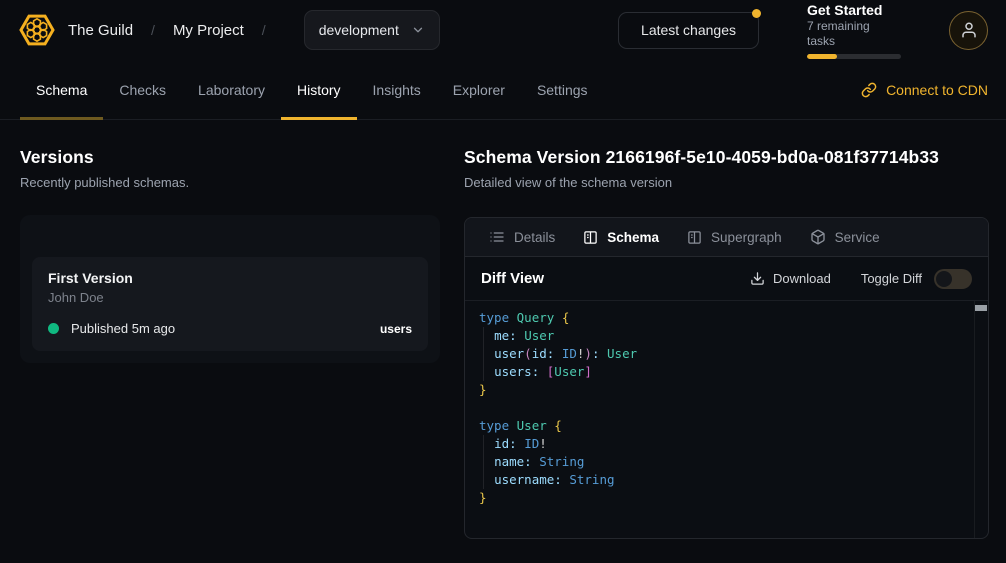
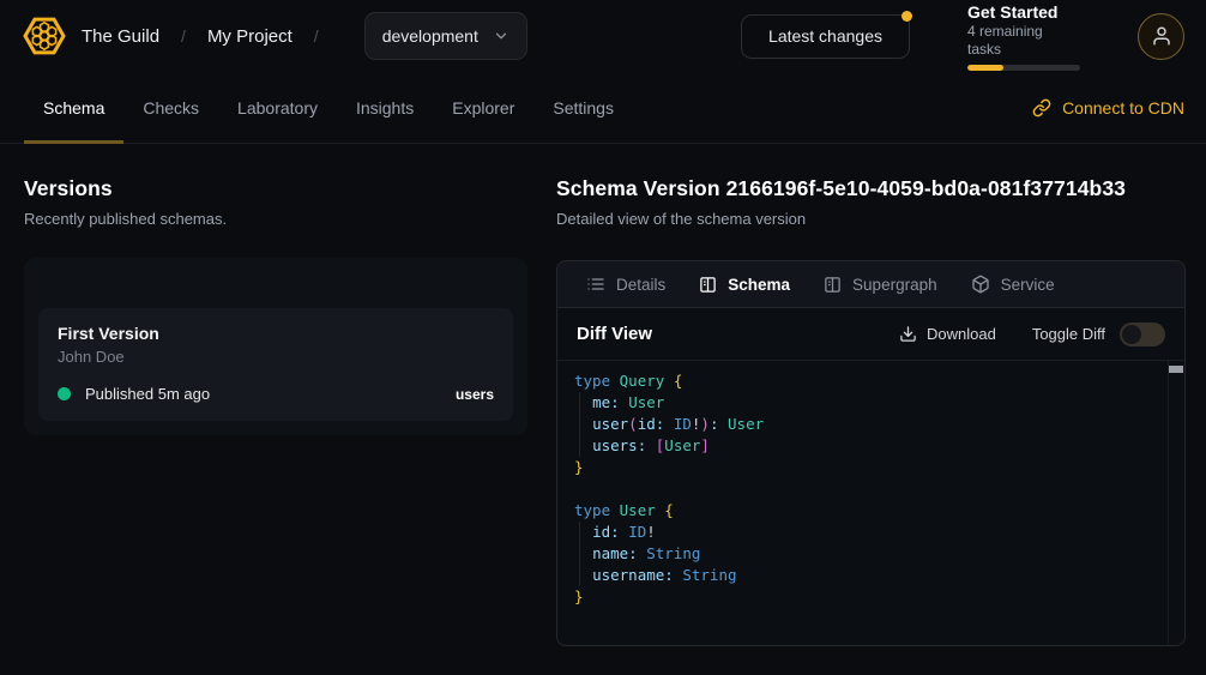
  The Guild
  /
  My Project
  /
  development
  Latest changes
  Get Started
- 7 remaining tasks
+ 4 remaining tasks
  Schema
  Checks
  Laboratory
- History
  Insights
  Explorer
  Settings
  Connect to CDN
  Versions
  Recently published schemas.
  First Version
  John Doe
  Published 5m ago
  users
  Schema Version 2166196f-5e10-4059-bd0a-081f37714b33
  Detailed view of the schema version
  Details
  Schema
  Supergraph
  Service
  Diff View
  Download
  Toggle Diff
  type Query {
  me: User
  user(id: ID!): User
  users: [User]
  }
  type User {
  id: ID!
  name: String
  username: String
  }
